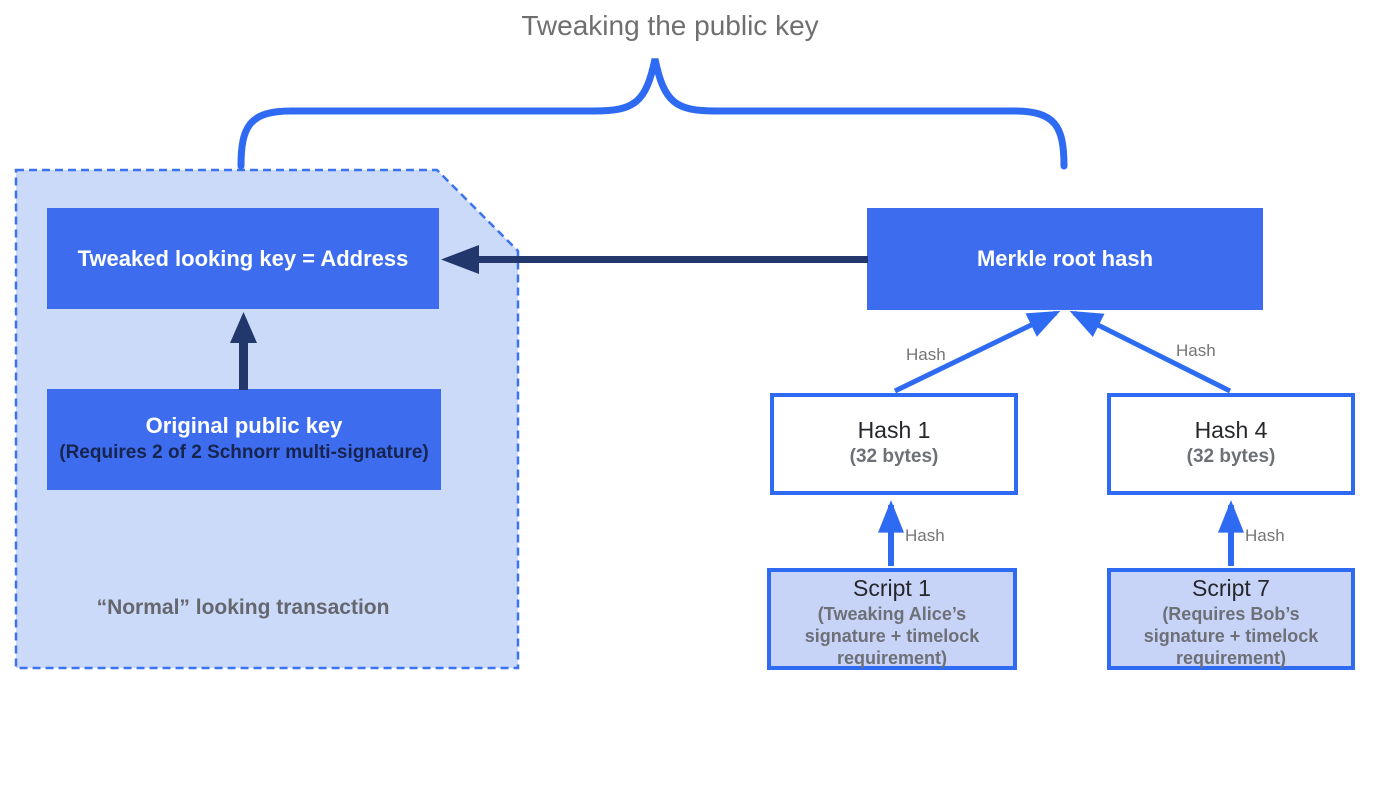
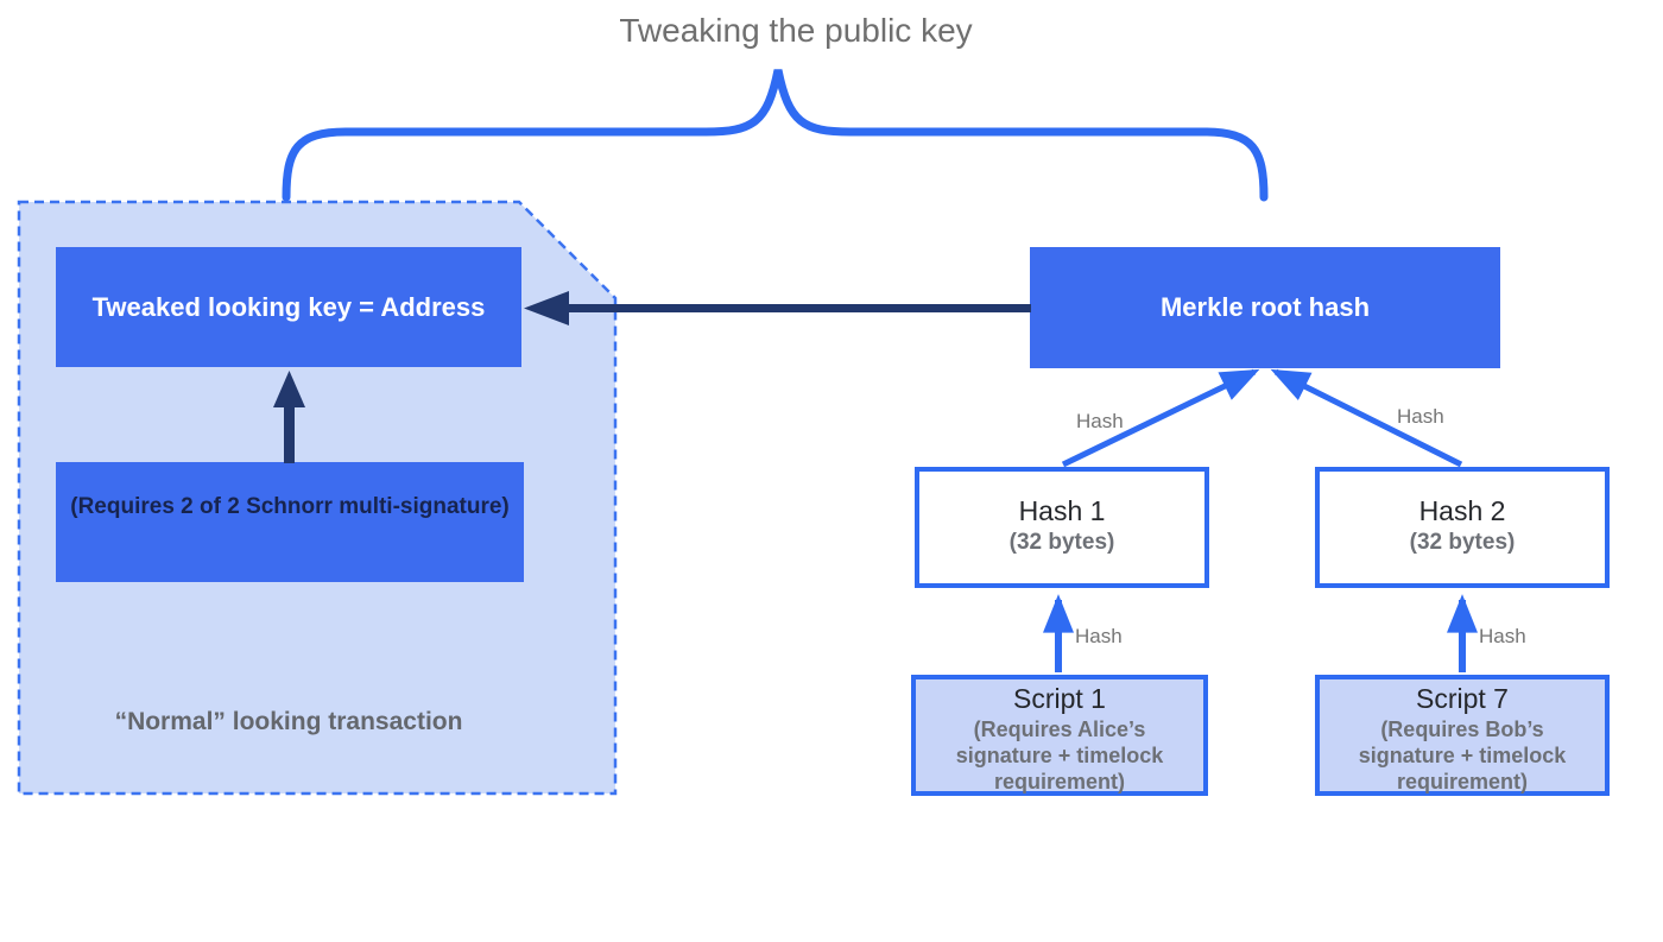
  Tweaking the public key
  Tweaked looking key = Address
- Original public key
  (Requires 2 of 2 Schnorr multi-signature)
  “Normal” looking transaction
  Merkle root hash
  Hash 1
  (32 bytes)
- Hash 4
+ Hash 2
  (32 bytes)
  Script 1
- (Tweaking Alice’s signature + timelock requirement)
+ (Requires Alice’s signature + timelock requirement)
  Script 7
  (Requires Bob’s signature + timelock requirement)
  Hash
  Hash
  Hash
  Hash
